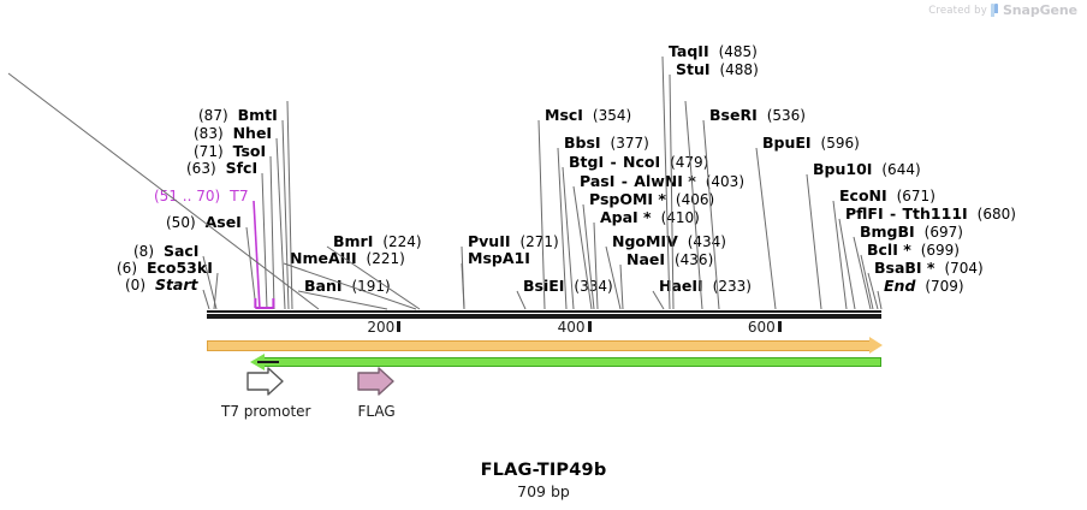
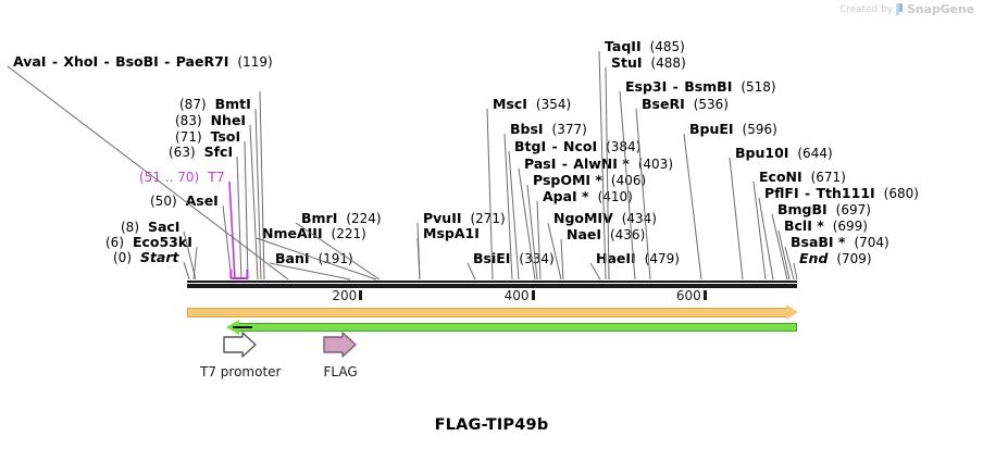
  Created by
  SnapGene
  (0) Start
  (6) Eco53kI
  (8) SacI
  (50) AseI
  (51 .. 70) T7
  (63) SfcI
  (71) TsoI
  (83) NheI
  (87) BmtI
+ AvaI - XhoI - BsoBI - PaeR7I (119)
  BanI (191)
  NmeAIII (221)
  BmrI (224)
  PvuII (271)
  MspA1I
  BsiEI (334)
  MscI (354)
  BbsI (377)
- BtgI - NcoI (479)
+ BtgI - NcoI (384)
  PasI - AlwI 403)
  PspOMI * (406)
  ApaI * (410)
  NgoMI (434)
  NaeI (436)
- HaeI (233)
+ HaeI (479)
  TaqII (485)
  StuI (488)
+ Esp3I - BsmBI (518)
  BseRI (536)
  BpuEI (596)
  Bpu10I (644)
  EcoNI (671)
  PflFI - Tth111I (680)
  BmgBI (697)
  BclI * (699)
  BsaBI * (704)
  End (709)
  200
  400
  600
  T7 promoter
  FLAG
  FLAG-TIP49b
- 709 bp
